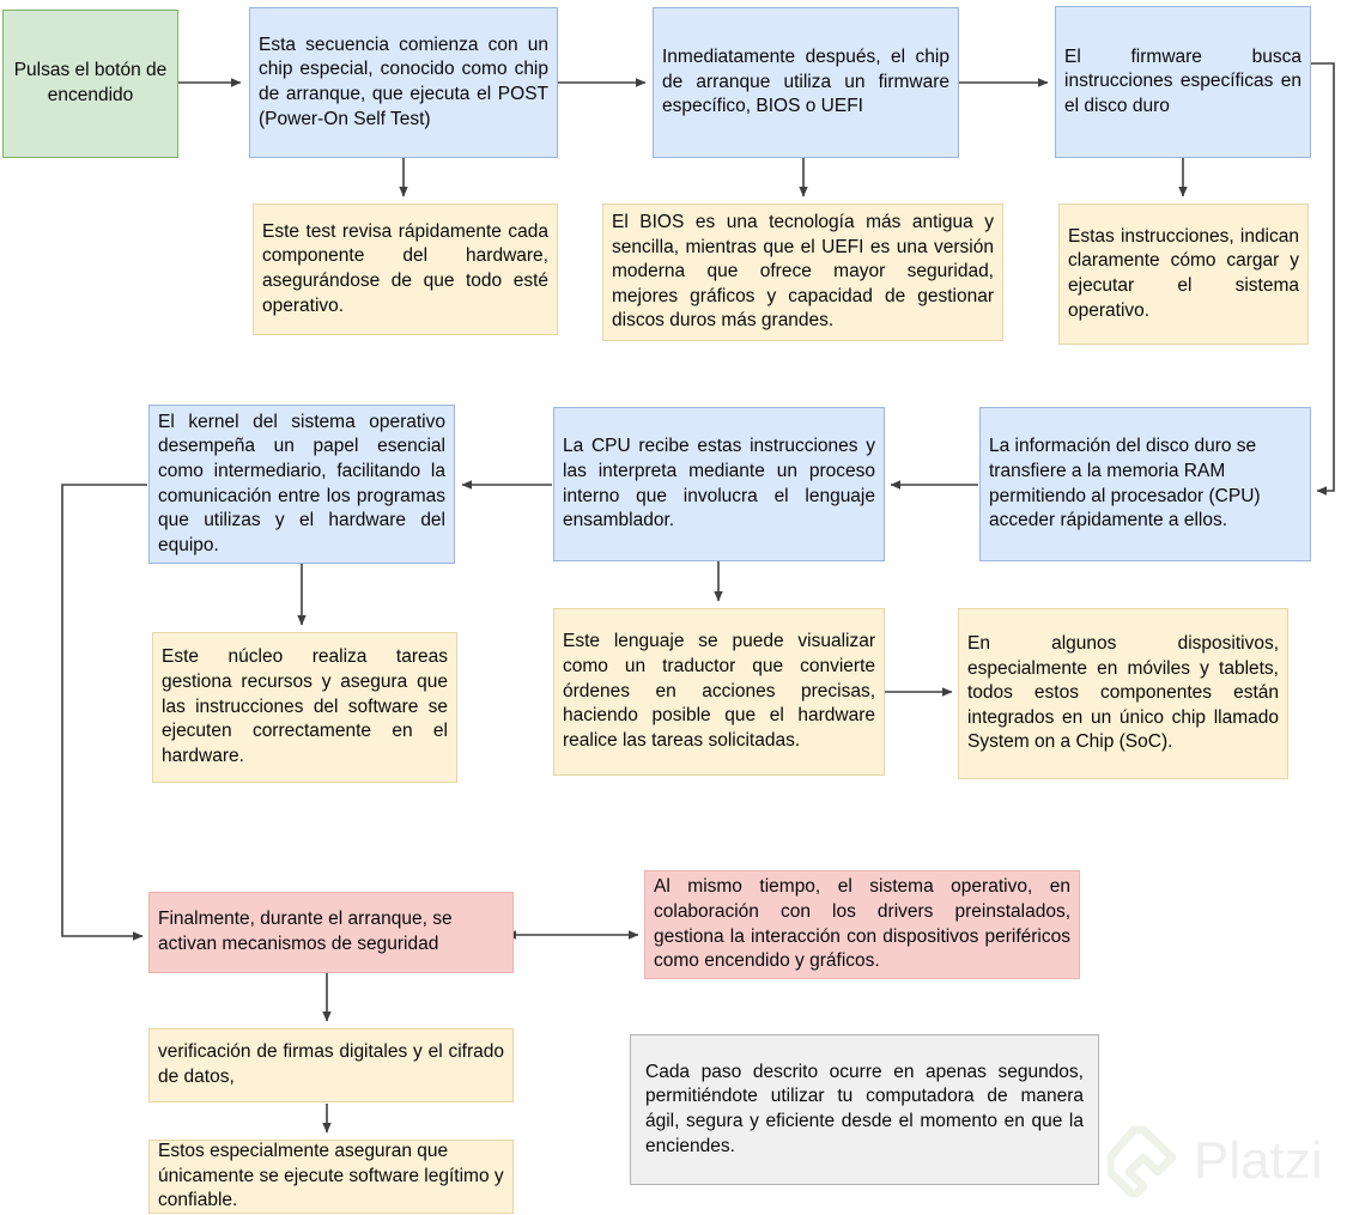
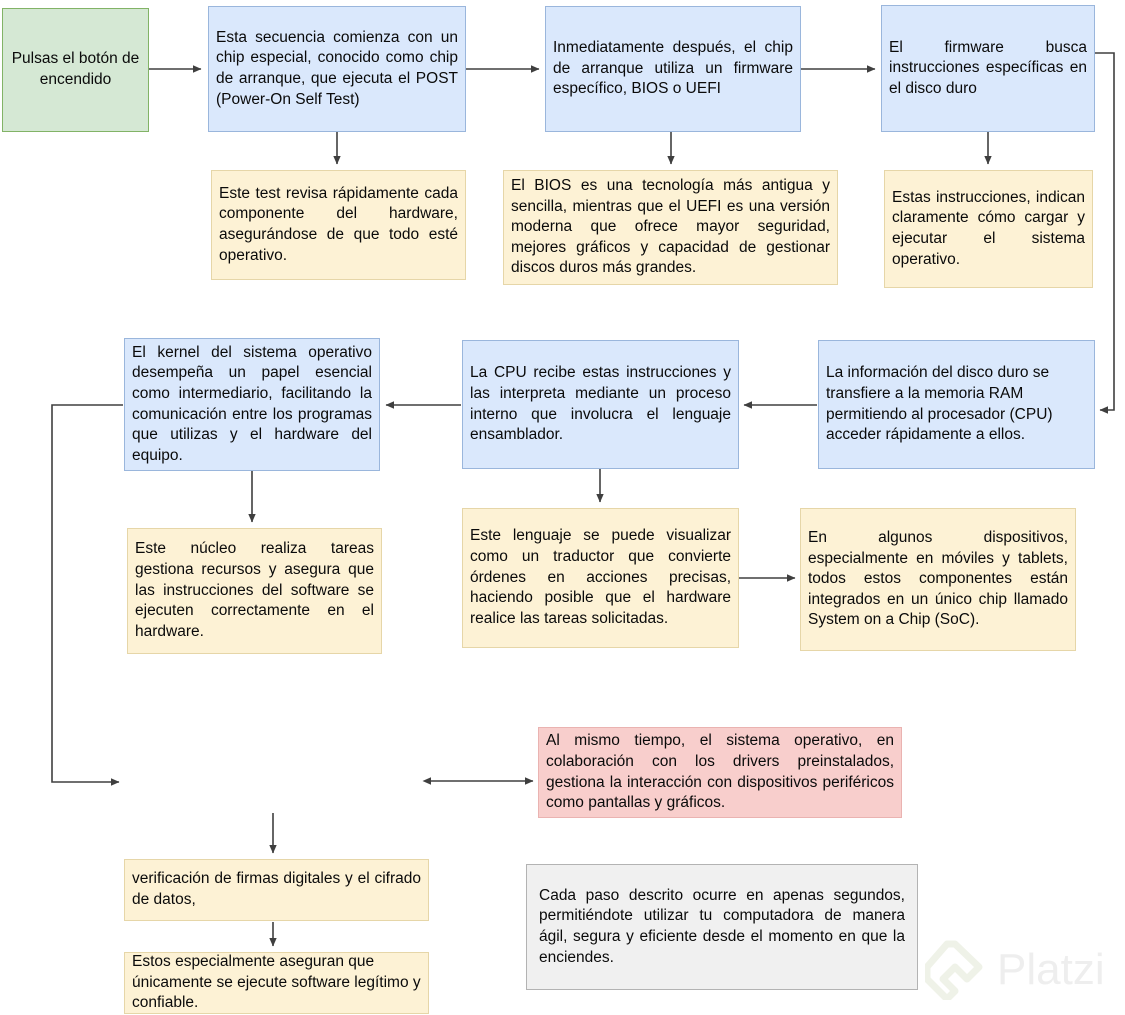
  Pulsas el botón de encendido
  Esta secuencia comienza con un chip especial, conocido como chip de arranque, que ejecuta el POST (Power-On Self Test)
  Este test revisa rápidamente cada componente del hardware, asegurándose de que todo esté operativo.
  Inmediatamente después, el chip de arranque utiliza un firmware específico, BIOS o UEFI
  El BIOS es una tecnología más antigua y sencilla, mientras que el UEFI es una versión moderna que ofrece mayor seguridad, mejores gráficos y capacidad de gestionar discos duros más grandes.
  El firmware busca instrucciones específicas en el disco duro
  Estas instrucciones, indican claramente cómo cargar y ejecutar el sistema operativo.
  La información del disco duro se transfiere a la memoria RAM permitiendo al procesador (CPU) acceder rápidamente a ellos.
  La CPU recibe estas instrucciones y las interpreta mediante un proceso interno que involucra el lenguaje ensamblador.
  Este lenguaje se puede visualizar como un traductor que convierte órdenes en acciones precisas, haciendo posible que el hardware realice las tareas solicitadas.
  En algunos dispositivos, especialmente en móviles y tablets, todos estos componentes están integrados en un único chip llamado System on a Chip (SoC).
  El kernel del sistema operativo desempeña un papel esencial como intermediario, facilitando la comunicación entre los programas que utilizas y el hardware del equipo.
  Este núcleo realiza tareas gestiona recursos y asegura que las instrucciones del software se ejecuten correctamente en el hardware.
- Finalmente, durante el arranque, se activan mecanismos de seguridad
- Al mismo tiempo, el sistema operativo, en colaboración con los drivers preinstalados, gestiona la interacción con dispositivos periféricos como encendido y gráficos.
+ Al mismo tiempo, el sistema operativo, en colaboración con los drivers preinstalados, gestiona la interacción con dispositivos periféricos como pantallas y gráficos.
  verificación de firmas digitales y el cifrado de datos,
  Estos especialmente aseguran que únicamente se ejecute software legítimo y confiable.
  Cada paso descrito ocurre en apenas segundos, permitiéndote utilizar tu computadora de manera ágil, segura y eficiente desde el momento en que la enciendes.
